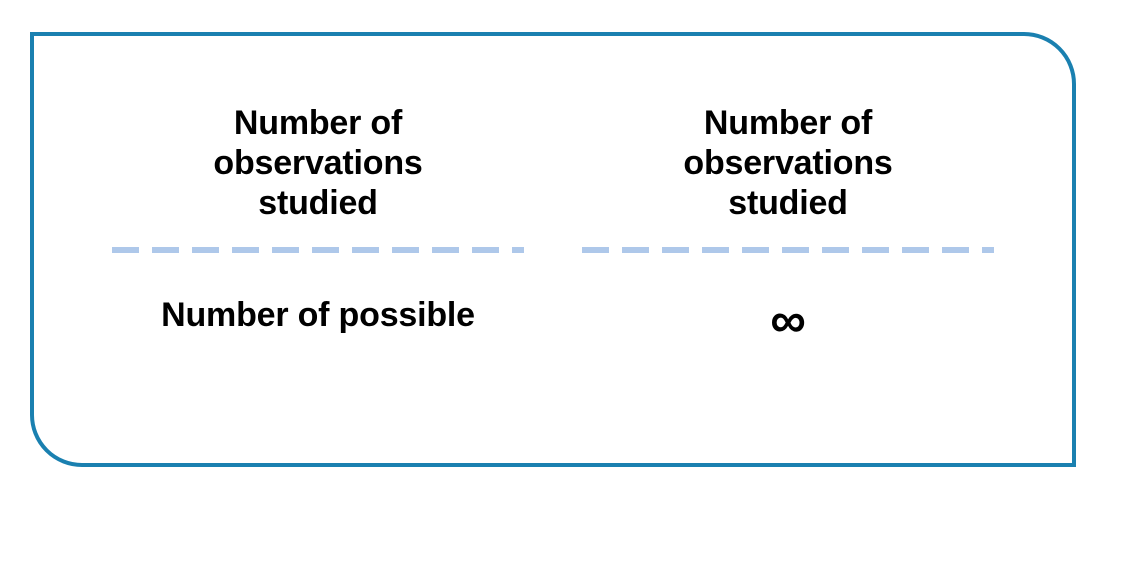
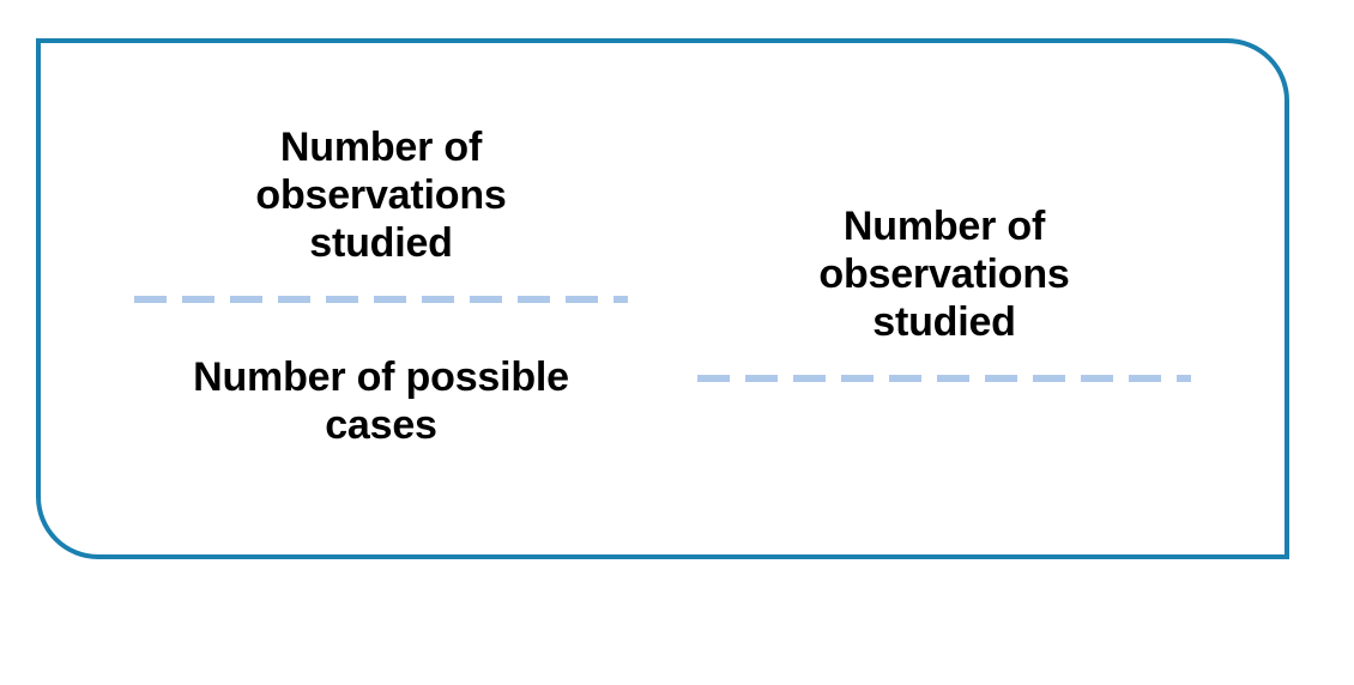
  Number of
  observations
  studied
  Number of possible
+ cases
  Number of
  observations
  studied
- ∞
